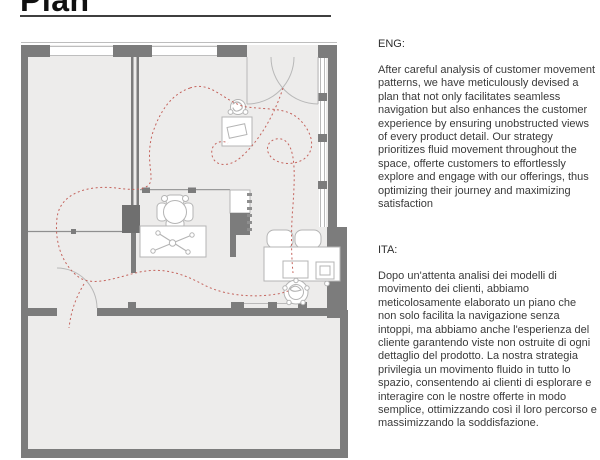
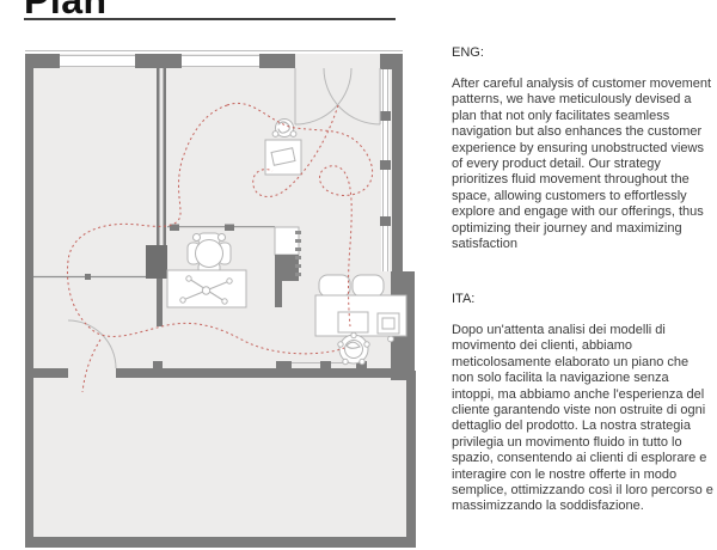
  Plan
  ENG:
- After careful analysis of customer movement patterns, we have meticulously devised a plan that not only facilitates seamless navigation but also enhances the customer experience by ensuring unobstructed views of every product detail. Our strategy prioritizes fluid movement throughout the space, offerte customers to effortlessly explore and engage with our offerings, thus optimizing their journey and maximizing satisfaction
+ After careful analysis of customer movement patterns, we have meticulously devised a plan that not only facilitates seamless navigation but also enhances the customer experience by ensuring unobstructed views of every product detail. Our strategy prioritizes fluid movement throughout the space, allowing customers to effortlessly explore and engage with our offerings, thus optimizing their journey and maximizing satisfaction
  ITA:
  Dopo un'attenta analisi dei modelli di movimento dei clienti, abbiamo meticolosamente elaborato un piano che non solo facilita la navigazione senza intoppi, ma abbiamo anche l'esperienza del cliente garantendo viste non ostruite di ogni dettaglio del prodotto. La nostra strategia privilegia un movimento fluido in tutto lo spazio, consentendo ai clienti di esplorare e interagire con le nostre offerte in modo semplice, ottimizzando così il loro percorso e massimizzando la soddisfazione.
